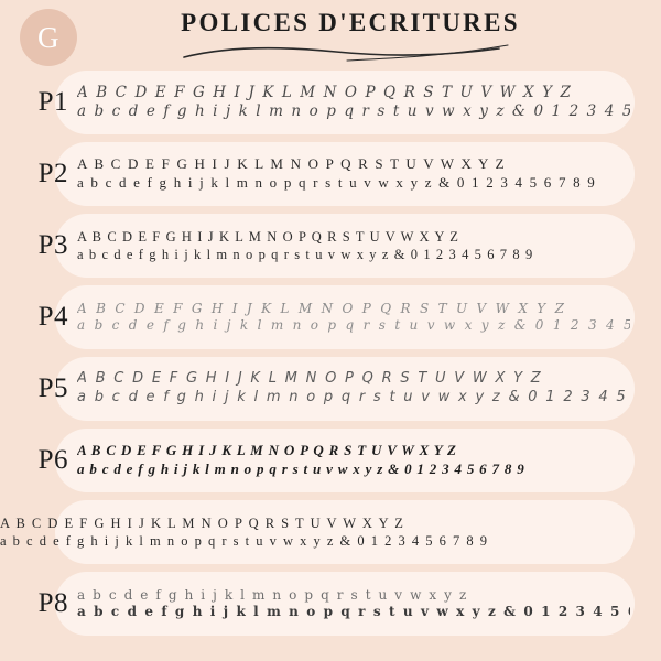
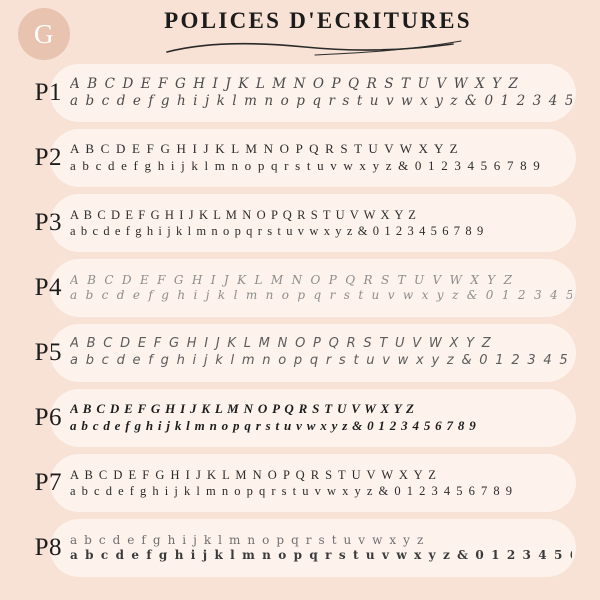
  G
  POLICES D'ECRITURES
  P1
  A B C D E F G H I J K L M N O P Q R S T U V W X Y Z
  a b c d e f g h i j k l m n o p q r s t u v w x y z & 0 1 2 3 4 5
  P2
  A B C D E F G H I J K L M N O P Q R S T U V W X Y Z
  a b c d e f g h i j k l m n o p q r s t u v w x y z & 0 1 2 3 4 5 6 7 8 9
  P3
  A B C D E F G H I J K L M N O P Q R S T U V W X Y Z
  a b c d e f g h i j k l m n o p q r s t u v w x y z & 0 1 2 3 4 5 6 7 8 9
  P4
  A B C D E F G H I J K L M N O P Q R S T U V W X Y Z
  a b c d e f g h i j k l m n o p q r s t u v w x y z & 0 1 2 3 4 5
  P5
  A B C D E F G H I J K L M N O P Q R S T U V W X Y Z
  a b c d e f g h i j k l m n o p q r s t u v w x y z & 0 1 2 3 4 5
  P6
  A B C D E F G H I J K L M N O P Q R S T U V W X Y Z
  a b c d e f g h i j k l m n o p q r s t u v w x y z & 0 1 2 3 4 5 6 7 8 9
+ P7
  A B C D E F G H I J K L M N O P Q R S T U V W X Y Z
  a b c d e f g h i j k l m n o p q r s t u v w x y z & 0 1 2 3 4 5 6 7 8 9
  P8
  a b c d e f g h i j k l m n o p q r s t u v w x y z
  a b c d e f g h i j k l m n o p q r s t u v w x y z & 0 1 2 3 4 5
